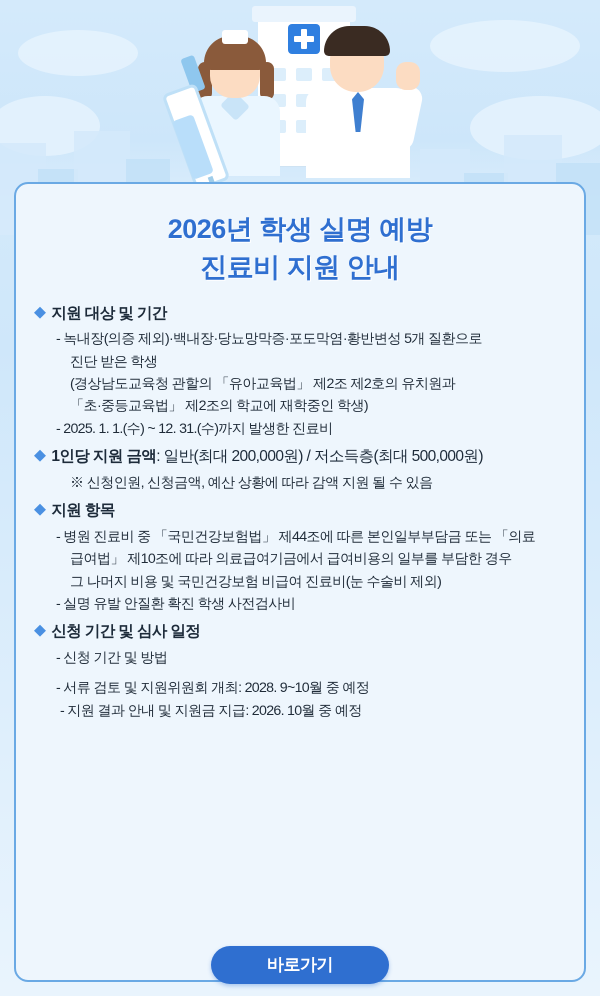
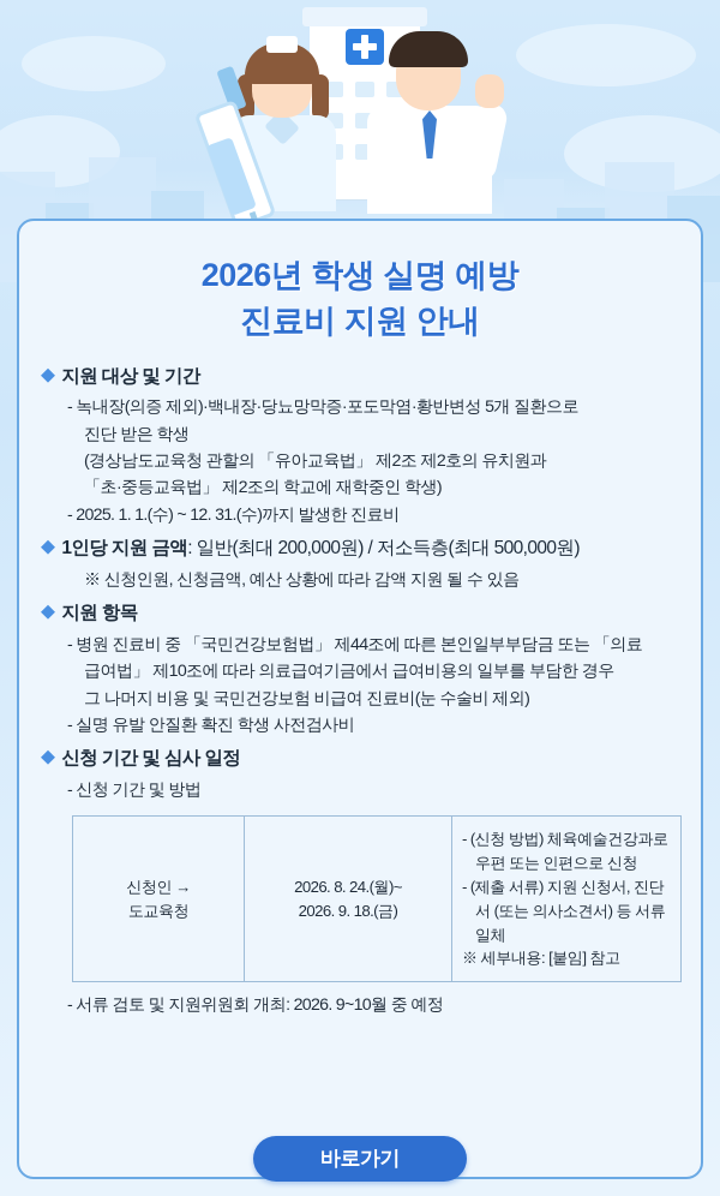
  2026년 학생 실명 예방
  진료비 지원 안내
  ◆
  지원 대상 및 기간
  - 녹내장(의증 제외)·백내장·당뇨망막증·포도막염·황반변성 5개 질환으로
  진단 받은 학생
  (경상남도교육청 관할의 「유아교육법」 제2조 제2호의 유치원과
  「초·중등교육법」 제2조의 학교에 재학중인 학생)
  - 2025. 1. 1.(수) ~ 12. 31.(수)까지 발생한 진료비
  ◆
  1인당 지원 금액
  : 일반(최대 200,000원) / 저소득층(최대 500,000원)
  ※ 신청인원, 신청금액, 예산 상황에 따라 감액 지원 될 수 있음
  ◆
  지원 항목
  - 병원 진료비 중 「국민건강보험법」 제44조에 따른 본인일부부담금 또는 「의료
  급여법」 제10조에 따라 의료급여기금에서 급여비용의 일부를 부담한 경우
  그 나머지 비용 및 국민건강보험 비급여 진료비(눈 수술비 제외)
  - 실명 유발 안질환 확진 학생 사전검사비
  ◆
  신청 기간 및 심사 일정
  - 신청 기간 및 방법
+ 신청인 → 도교육청	2026. 8. 24.(월)~ 2026. 9. 18.(금)	- (신청 방법) 체육예술건강과로 우편 또는 인편으로 신청 - (제출 서류) 지원 신청서, 진단서 (또는 의사소견서) 등 서류 일체 ※ 세부내용: [붙임] 참고
- - 서류 검토 및 지원위원회 개최: 2028. 9~10월 중 예정
+ - 서류 검토 및 지원위원회 개최: 2026. 9~10월 중 예정
- - 지원 결과 안내 및 지원금 지급: 2026. 10월 중 예정
  바로가기
